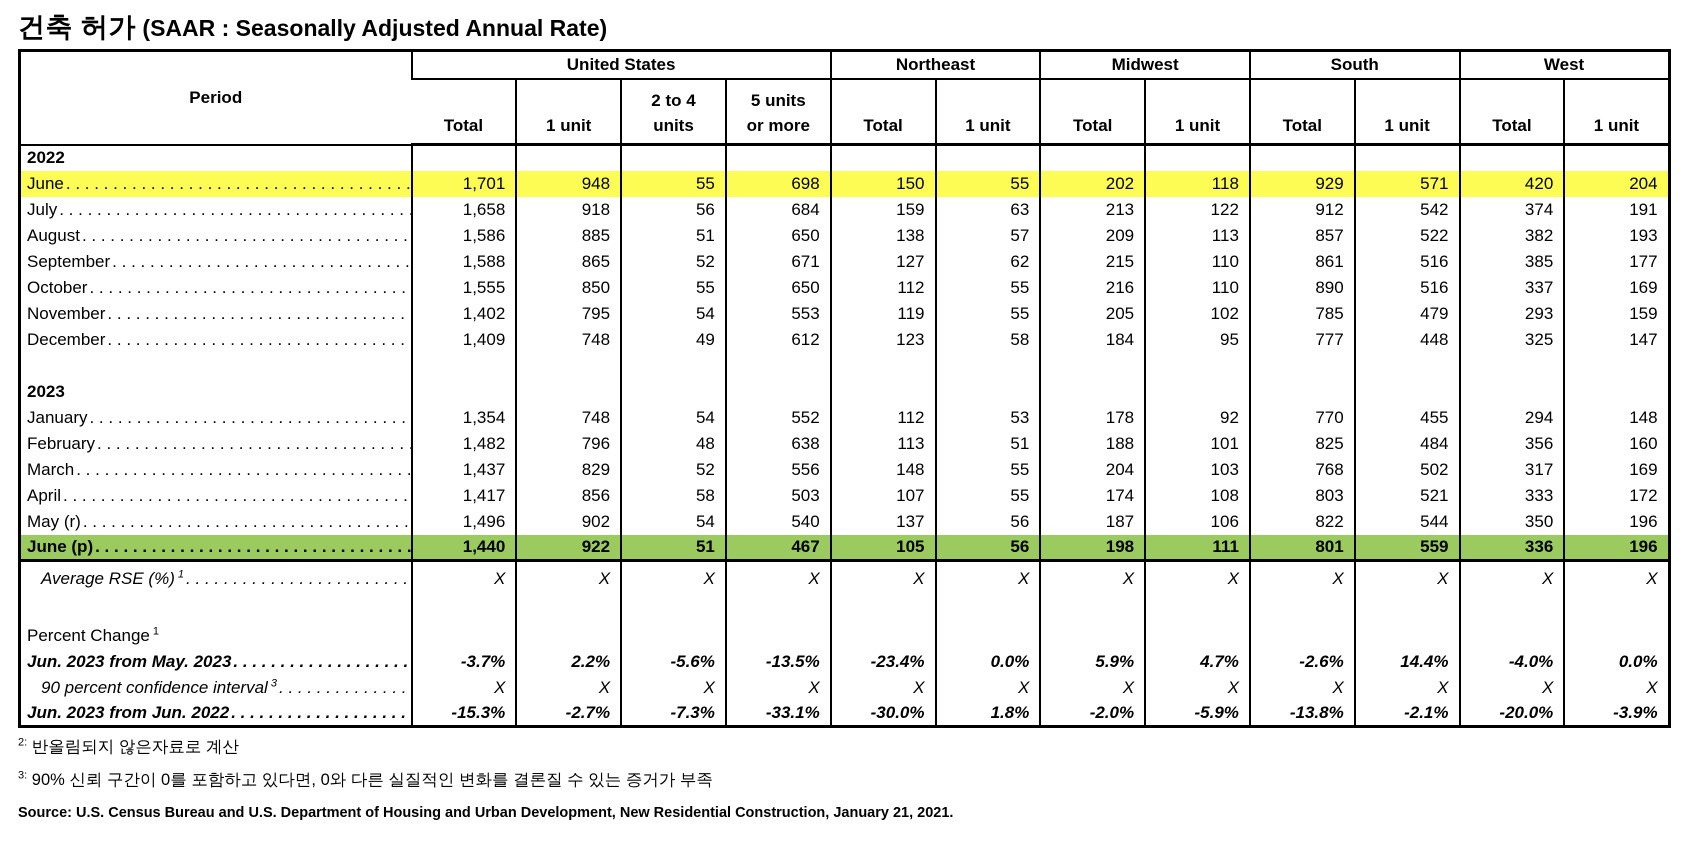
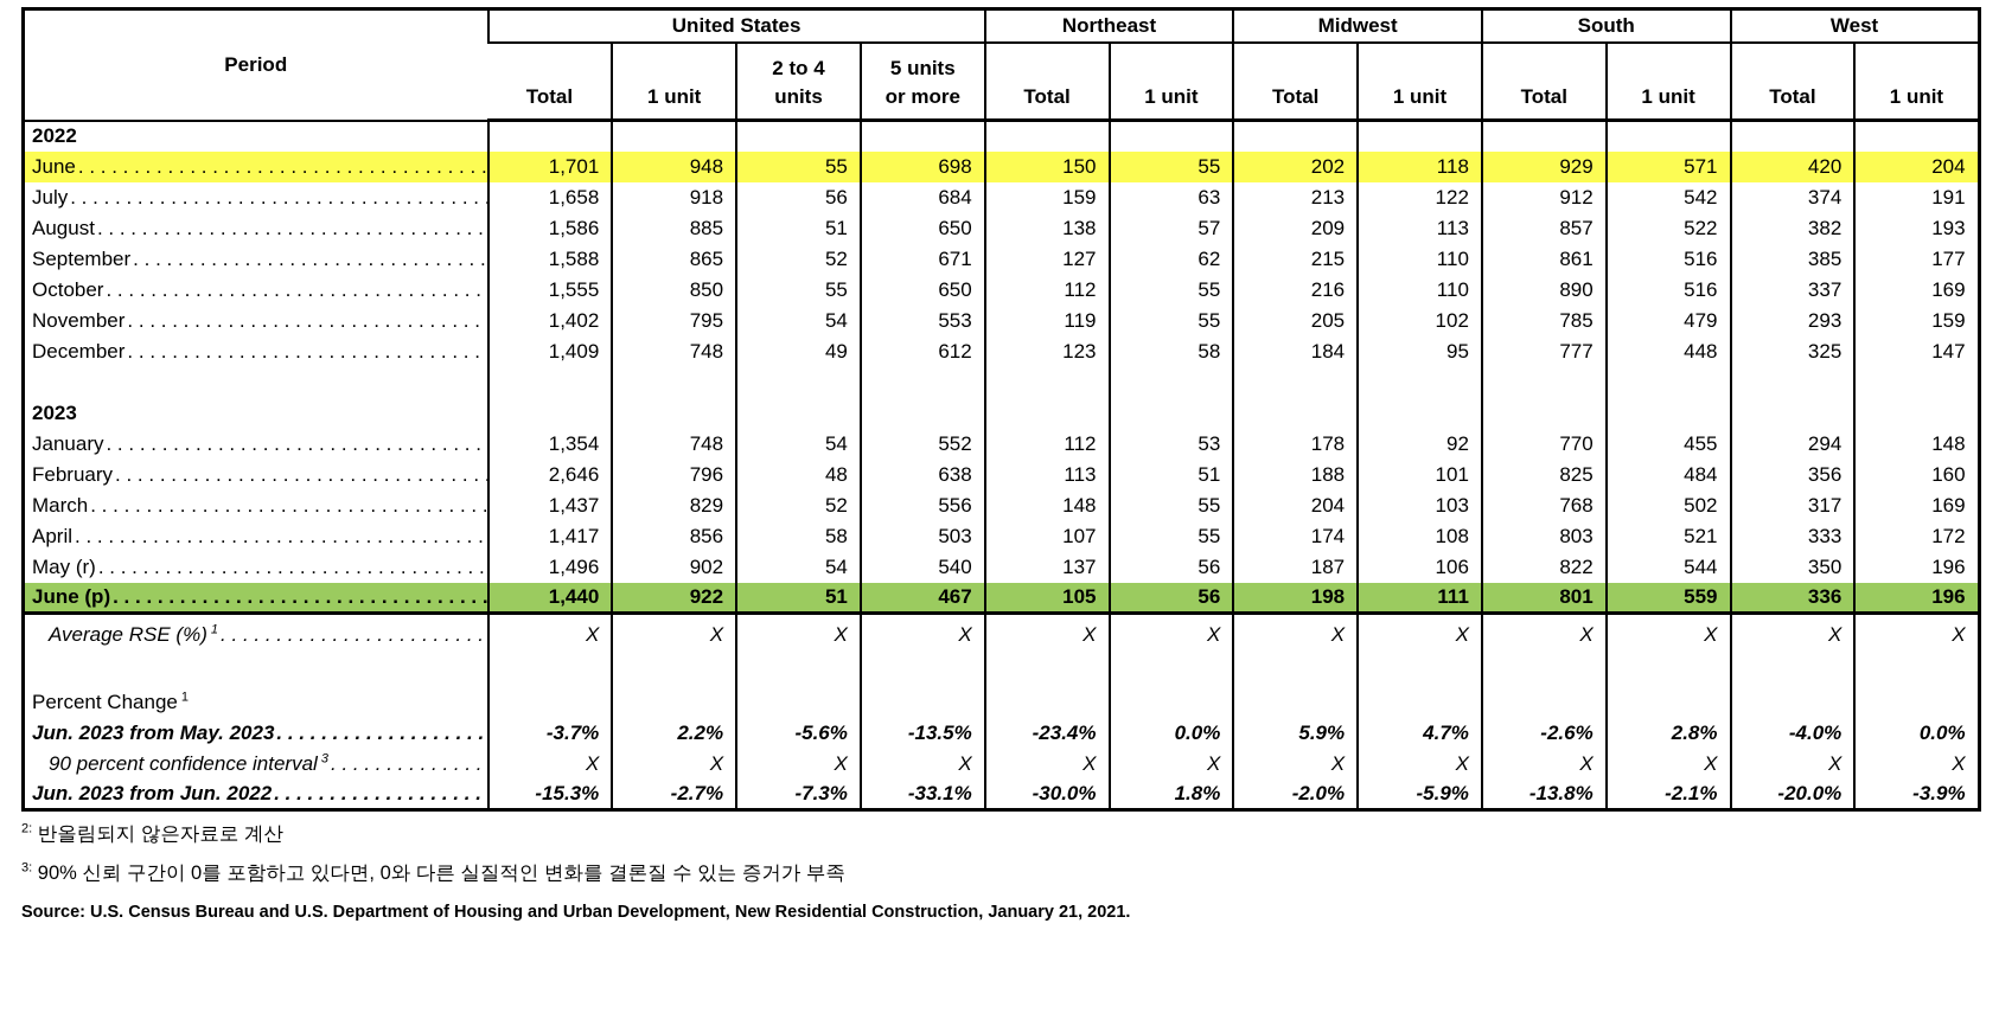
- 건축 허가 (SAAR : Seasonally Adjusted Annual Rate)
  Period	United States	Northeast	Midwest	South	West
  Total	1 unit	2 to 4 units	5 units or more	Total	1 unit	Total	1 unit	Total	1 unit	Total	1 unit
  2022
  June	1,701	948	55	698	150	55	202	118	929	571	420	204
  July	1,658	918	56	684	159	63	213	122	912	542	374	191
  August	1,586	885	51	650	138	57	209	113	857	522	382	193
  September	1,588	865	52	671	127	62	215	110	861	516	385	177
  October	1,555	850	55	650	112	55	216	110	890	516	337	169
  November	1,402	795	54	553	119	55	205	102	785	479	293	159
  December	1,409	748	49	612	123	58	184	95	777	448	325	147
  2023
  January	1,354	748	54	552	112	53	178	92	770	455	294	148
- February	1,482	796	48	638	113	51	188	101	825	484	356	160
+ February	2,646	796	48	638	113	51	188	101	825	484	356	160
  March	1,437	829	52	556	148	55	204	103	768	502	317	169
  April	1,417	856	58	503	107	55	174	108	803	521	333	172
  May (r)	1,496	902	54	540	137	56	187	106	822	544	350	196
  June (p)	1,440	922	51	467	105	56	198	111	801	559	336	196
  Average RSE (%) 1	X	X	X	X	X	X	X	X	X	X	X	X
  Percent Change 1
- Jun. 2023 from May. 2023	-3.7%	2.2%	-5.6%	-13.5%	-23.4%	0.0%	5.9%	4.7%	-2.6%	14.4%	-4.0%	0.0%
+ Jun. 2023 from May. 2023	-3.7%	2.2%	-5.6%	-13.5%	-23.4%	0.0%	5.9%	4.7%	-2.6%	2.8%	-4.0%	0.0%
  90 percent confidence interval 3	X	X	X	X	X	X	X	X	X	X	X	X
  Jun. 2023 from Jun. 2022	-15.3%	-2.7%	-7.3%	-33.1%	-30.0%	1.8%	-2.0%	-5.9%	-13.8%	-2.1%	-20.0%	-3.9%
  2: 반올림되지 않은자료로 계산
  3: 90% 신뢰 구간이 0를 포함하고 있다면, 0와 다른 실질적인 변화를 결론질 수 있는 증거가 부족
  Source: U.S. Census Bureau and U.S. Department of Housing and Urban Development, New Residential Construction, January 21, 2021.
